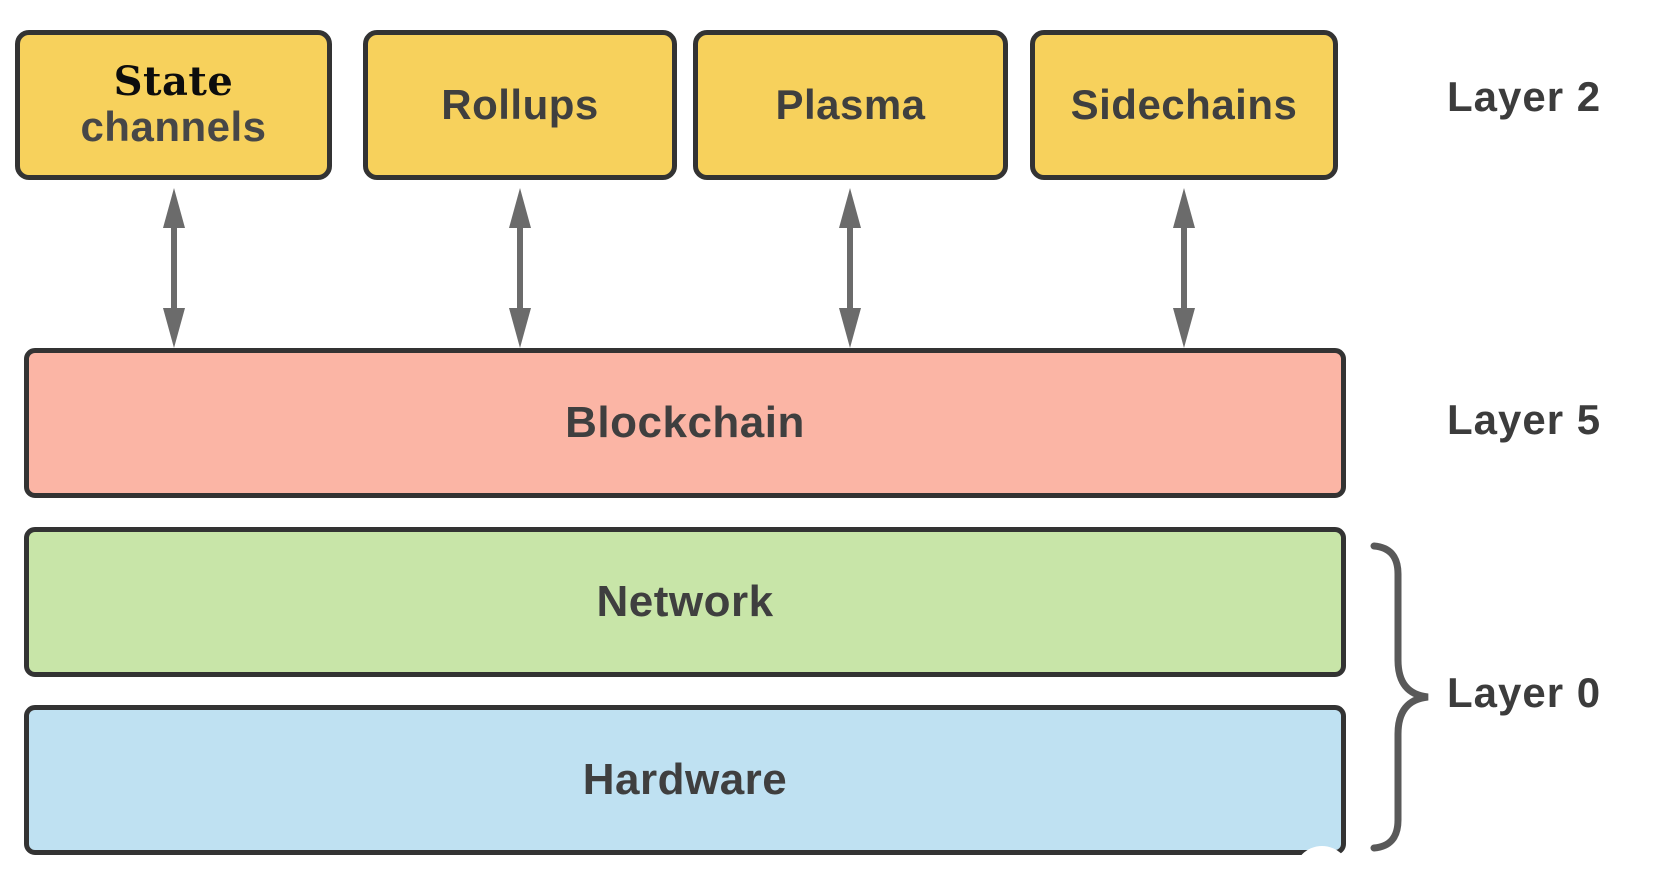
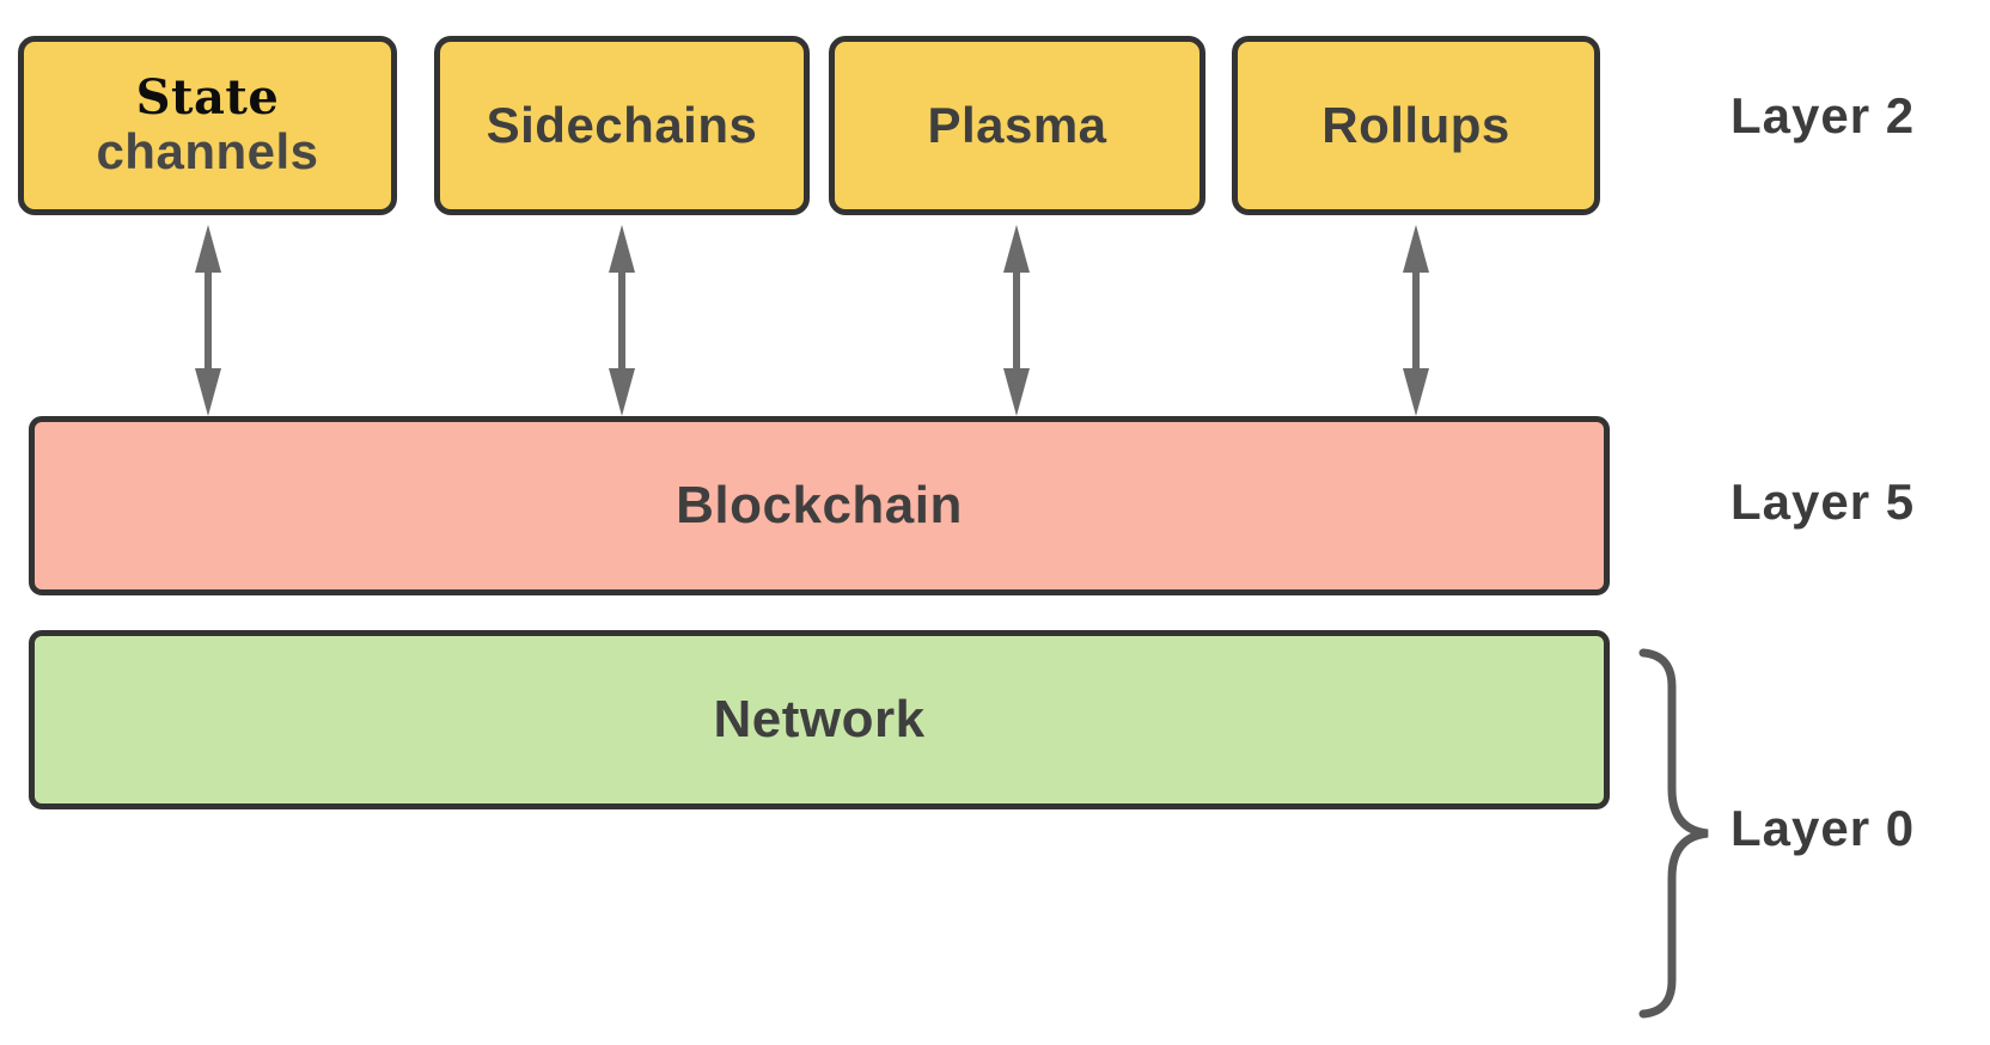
  State
  channels
- Rollups
+ Sidechains
  Plasma
- Sidechains
+ Rollups
  Blockchain
  Network
- Hardware
  Layer 2
  Layer 5
  Layer 0
